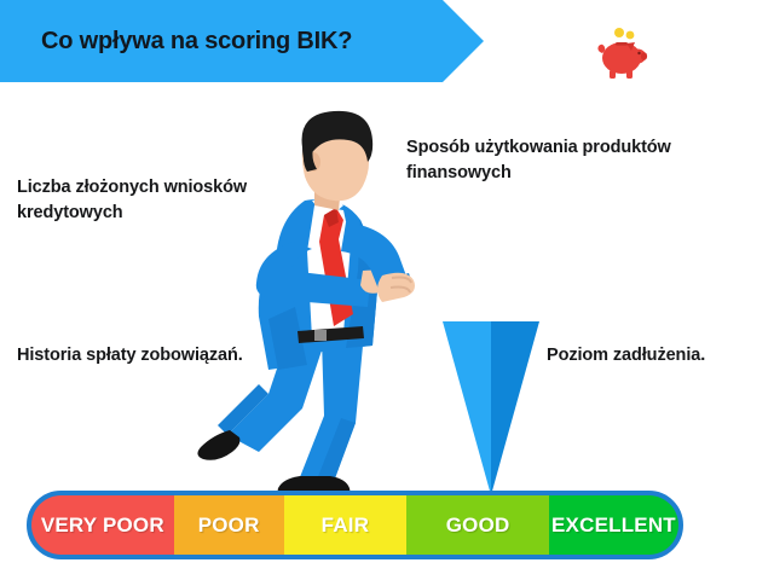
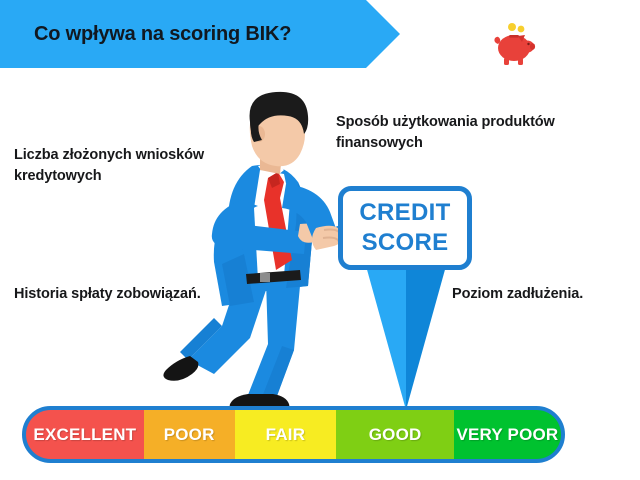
  Co wpływa na scoring BIK?
  Liczba złożonych wniosków kredytowych
  Sposób użytkowania produktów finansowych
  Historia spłaty zobowiązań.
  Poziom zadłużenia.
+ CREDIT
+ SCORE
- VERY POOR
+ EXCELLENT
  POOR
  FAIR
  GOOD
- EXCELLENT
+ VERY POOR
